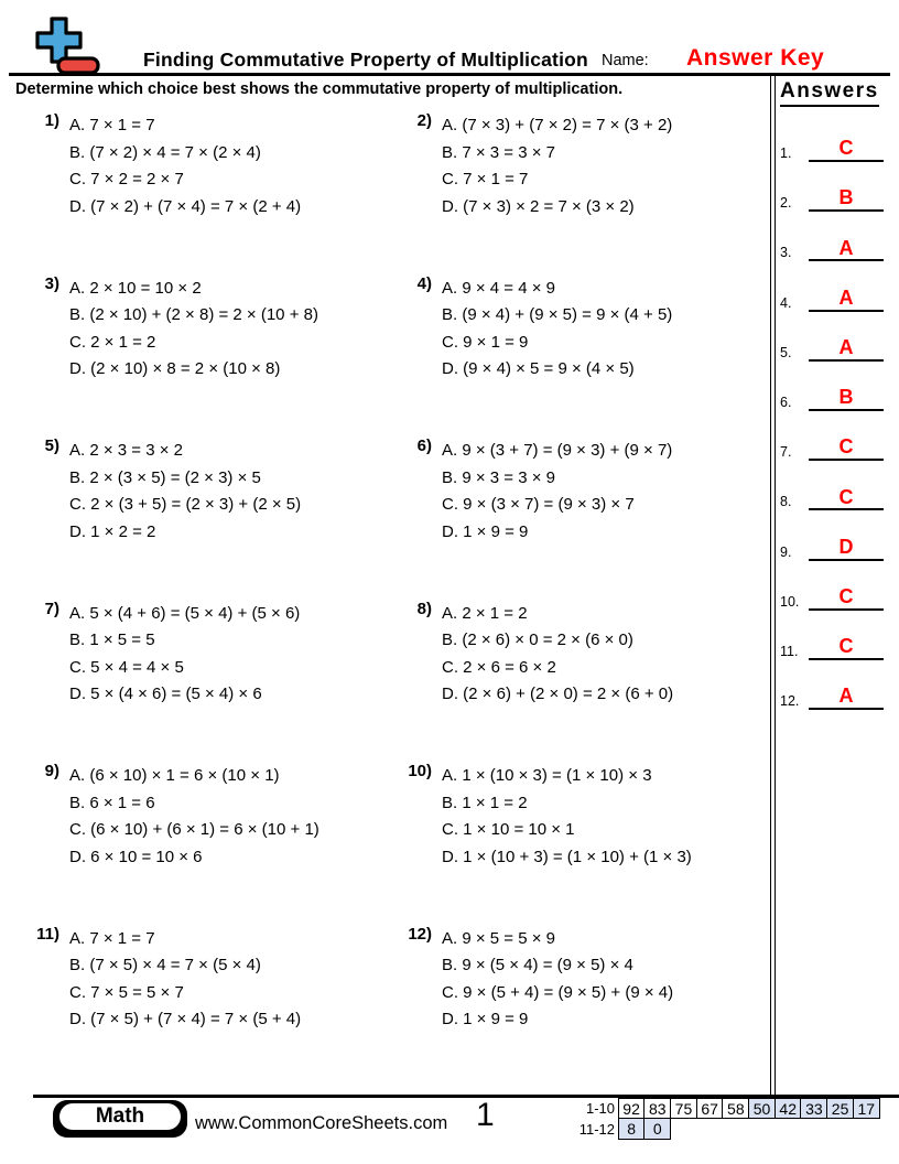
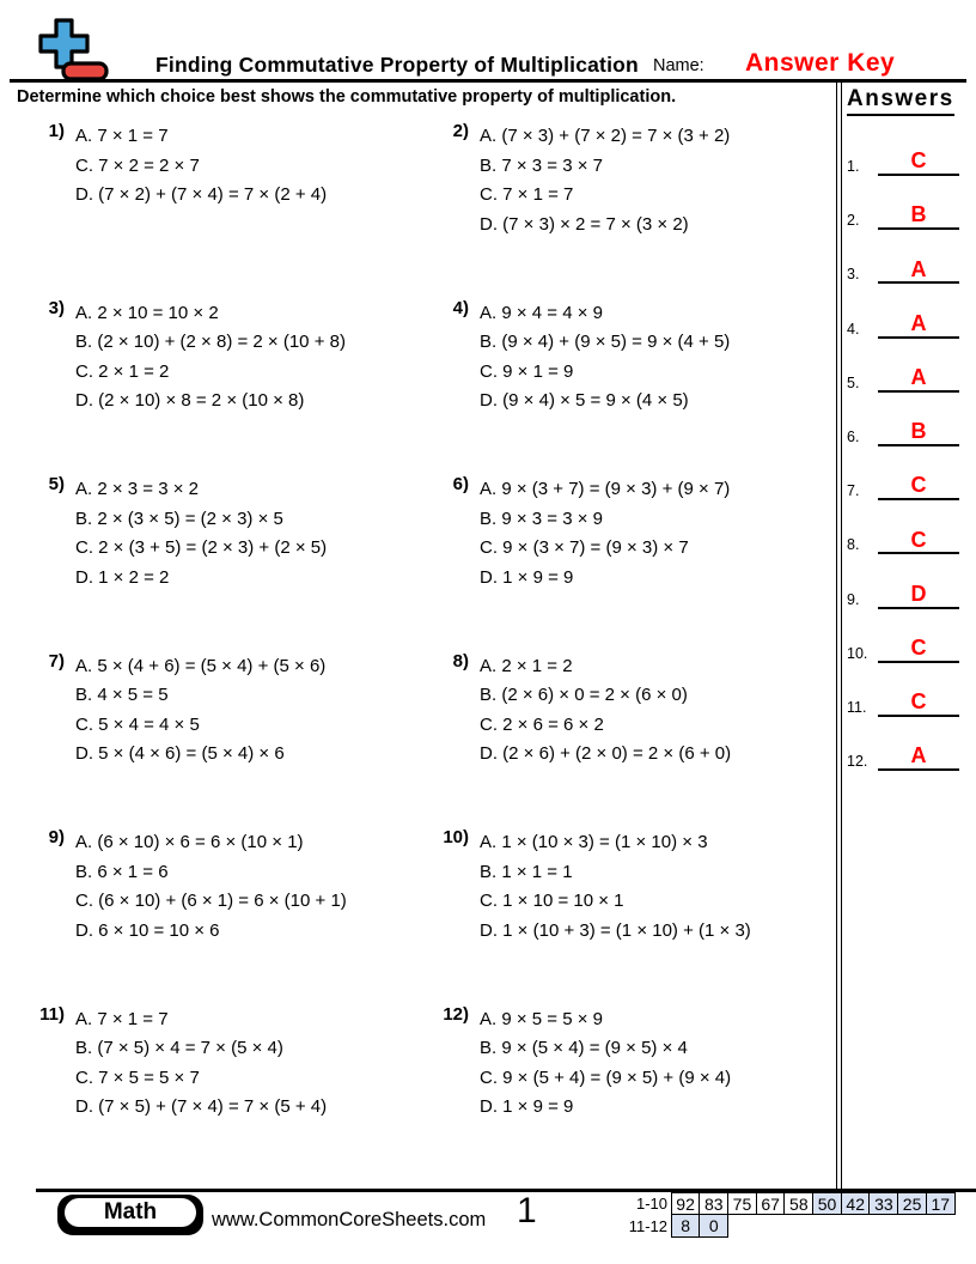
  Finding Commutative Property of Multiplication
  Name:
  Answer Key
  Determine which choice best shows the commutative property of multiplication.
  Answers
  1.
  C
  2.
  B
  3.
  A
  4.
  A
  5.
  A
  6.
  B
  7.
  C
  8.
  C
  9.
  D
  10.
  C
  11.
  C
  12.
  A
  1)
  A. 7 × 1 = 7
- B. (7 × 2) × 4 = 7 × (2 × 4)
  C. 7 × 2 = 2 × 7
  D. (7 × 2) + (7 × 4) = 7 × (2 + 4)
  2)
  A. (7 × 3) + (7 × 2) = 7 × (3 + 2)
  B. 7 × 3 = 3 × 7
  C. 7 × 1 = 7
  D. (7 × 3) × 2 = 7 × (3 × 2)
  3)
  A. 2 × 10 = 10 × 2
  B. (2 × 10) + (2 × 8) = 2 × (10 + 8)
  C. 2 × 1 = 2
  D. (2 × 10) × 8 = 2 × (10 × 8)
  4)
  A. 9 × 4 = 4 × 9
  B. (9 × 4) + (9 × 5) = 9 × (4 + 5)
  C. 9 × 1 = 9
  D. (9 × 4) × 5 = 9 × (4 × 5)
  5)
  A. 2 × 3 = 3 × 2
  B. 2 × (3 × 5) = (2 × 3) × 5
  C. 2 × (3 + 5) = (2 × 3) + (2 × 5)
  D. 1 × 2 = 2
  6)
  A. 9 × (3 + 7) = (9 × 3) + (9 × 7)
  B. 9 × 3 = 3 × 9
  C. 9 × (3 × 7) = (9 × 3) × 7
  D. 1 × 9 = 9
  7)
  A. 5 × (4 + 6) = (5 × 4) + (5 × 6)
- B. 1 × 5 = 5
+ B. 4 × 5 = 5
  C. 5 × 4 = 4 × 5
  D. 5 × (4 × 6) = (5 × 4) × 6
  8)
  A. 2 × 1 = 2
  B. (2 × 6) × 0 = 2 × (6 × 0)
  C. 2 × 6 = 6 × 2
  D. (2 × 6) + (2 × 0) = 2 × (6 + 0)
  9)
- A. (6 × 10) × 1 = 6 × (10 × 1)
+ A. (6 × 10) × 6 = 6 × (10 × 1)
  B. 6 × 1 = 6
  C. (6 × 10) + (6 × 1) = 6 × (10 + 1)
  D. 6 × 10 = 10 × 6
  10)
  A. 1 × (10 × 3) = (1 × 10) × 3
- B. 1 × 1 = 2
+ B. 1 × 1 = 1
  C. 1 × 10 = 10 × 1
  D. 1 × (10 + 3) = (1 × 10) + (1 × 3)
  11)
  A. 7 × 1 = 7
  B. (7 × 5) × 4 = 7 × (5 × 4)
  C. 7 × 5 = 5 × 7
  D. (7 × 5) + (7 × 4) = 7 × (5 + 4)
  12)
  A. 9 × 5 = 5 × 9
  B. 9 × (5 × 4) = (9 × 5) × 4
  C. 9 × (5 + 4) = (9 × 5) + (9 × 4)
  D. 1 × 9 = 9
  Math
  www.CommonCoreSheets.com
  1
  1-10
  92
  83
  75
  67
  58
  50
  42
  33
  25
  17
  11-12
  8
  0
